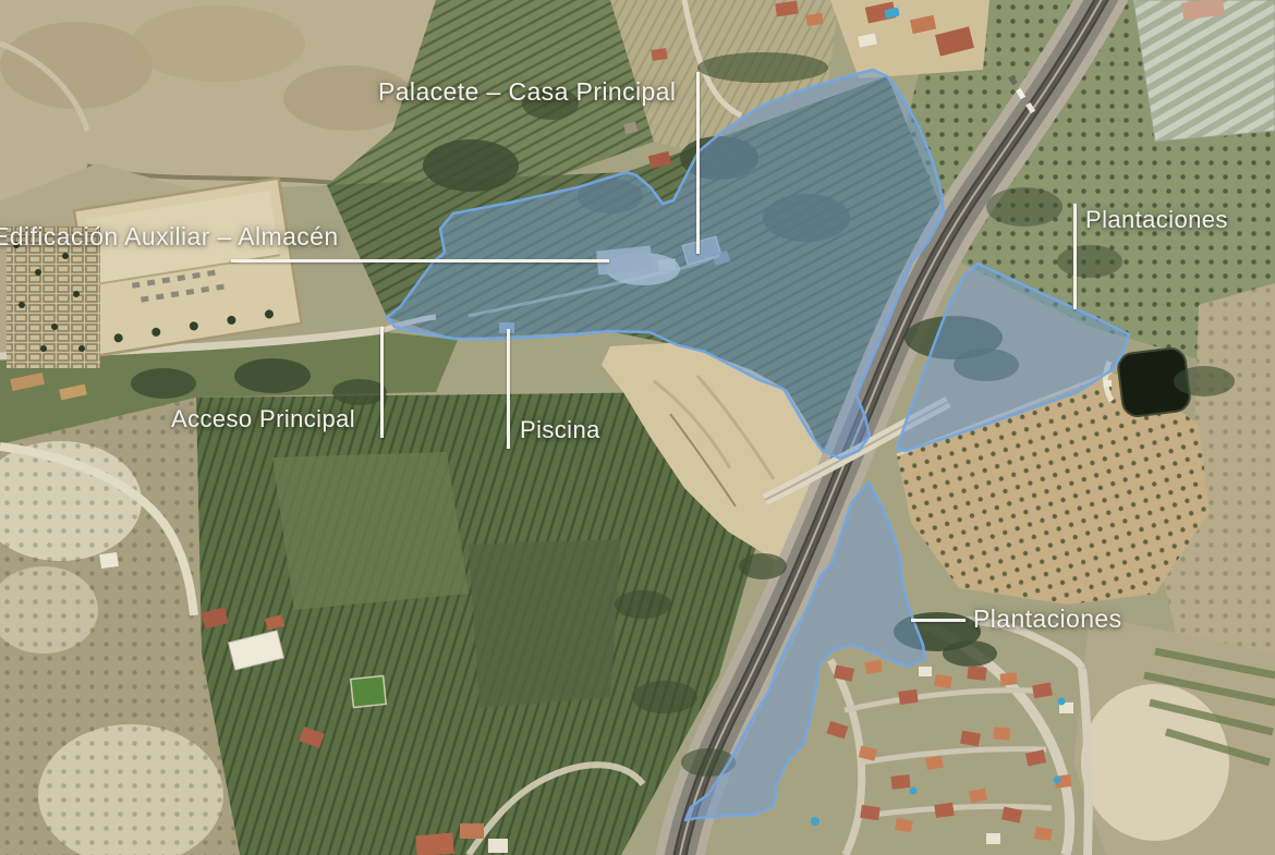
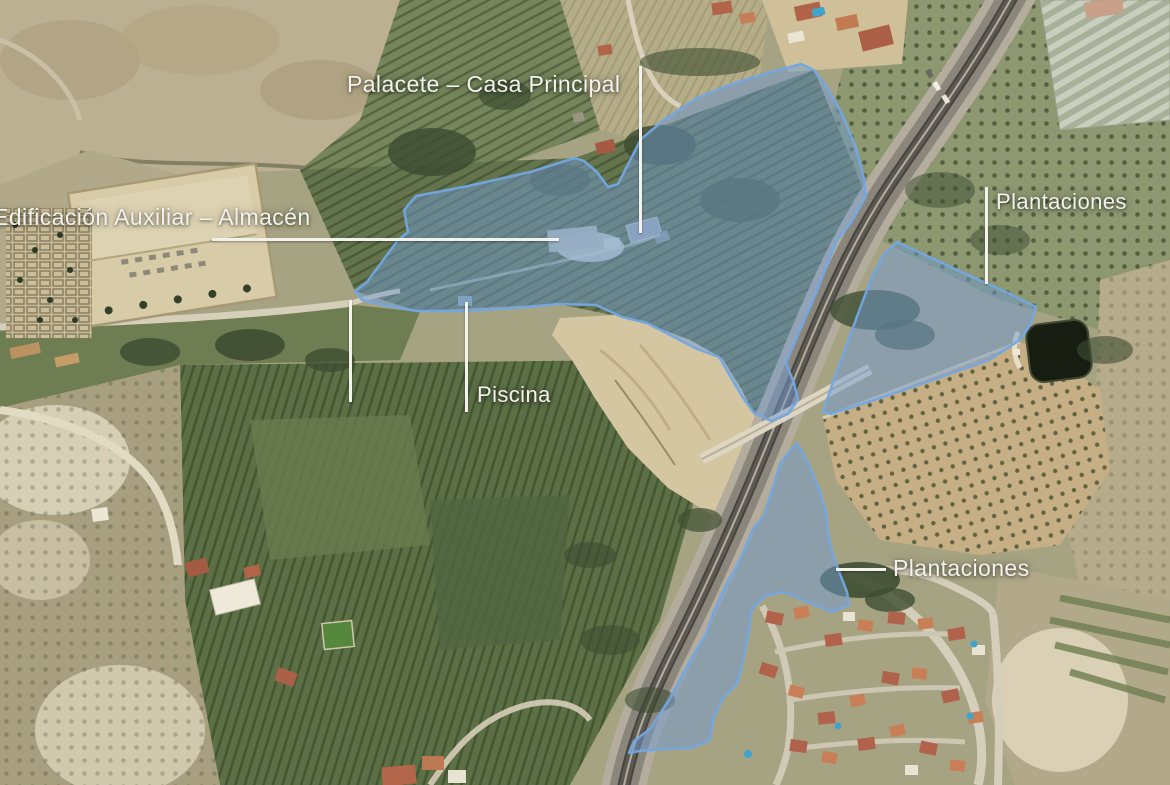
  Palacete – Casa Principal
  Edificación Auxiliar – Almacén
- Acceso Principal
  Piscina
  Plantaciones
  Plantaciones
